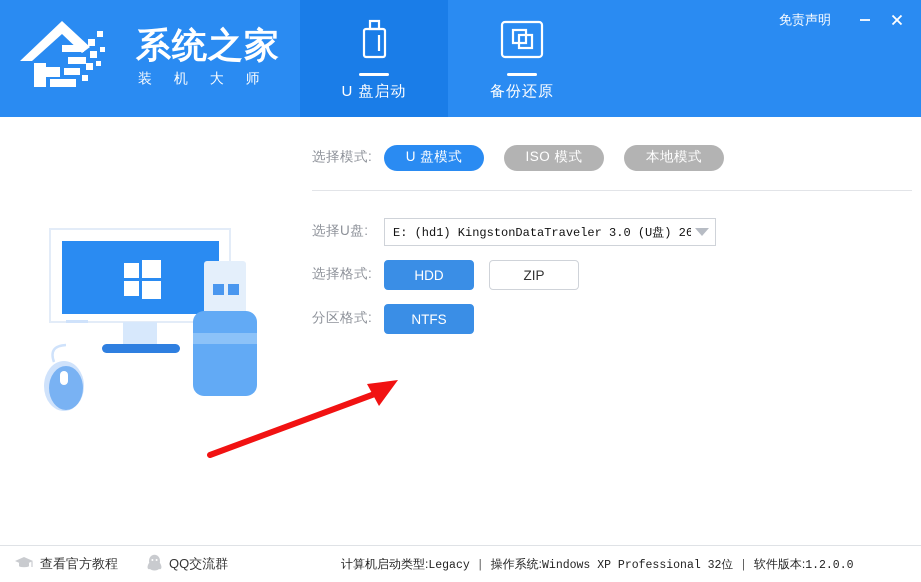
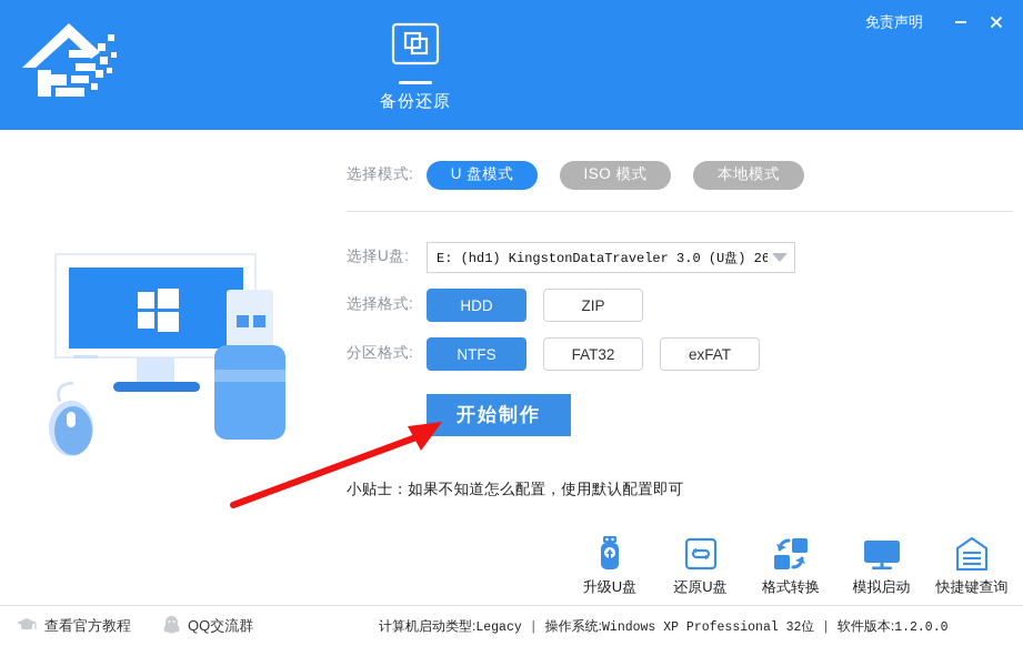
- 系统之家
- 装 机 大 师
- U 盘启动
  备份还原
  免责声明
  选择模式:
  U 盘模式
  ISO 模式
  本地模式
  选择U盘:
  E: (hd1) KingstonDataTraveler 3.0 (U盘) 26
  选择格式:
  HDD
  ZIP
  分区格式:
  NTFS
+ FAT32
+ exFAT
+ 开始制作
+ 小贴士：如果不知道怎么配置，使用默认配置即可
+ 升级U盘
+ 还原U盘
+ 格式转换
+ 模拟启动
+ 快捷键查询
  查看官方教程
  QQ交流群
  计算机启动类型:Legacy | 操作系统:Windows XP Professional 32位 | 软件版本:1.2.0.0
